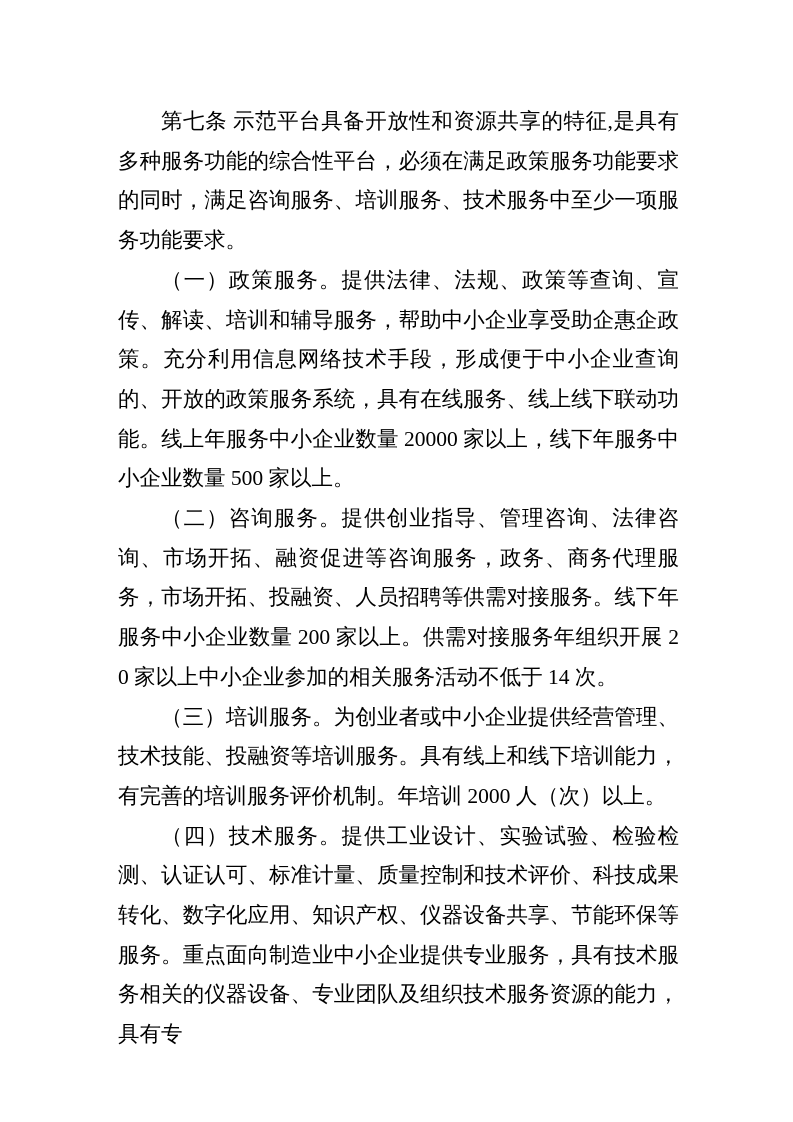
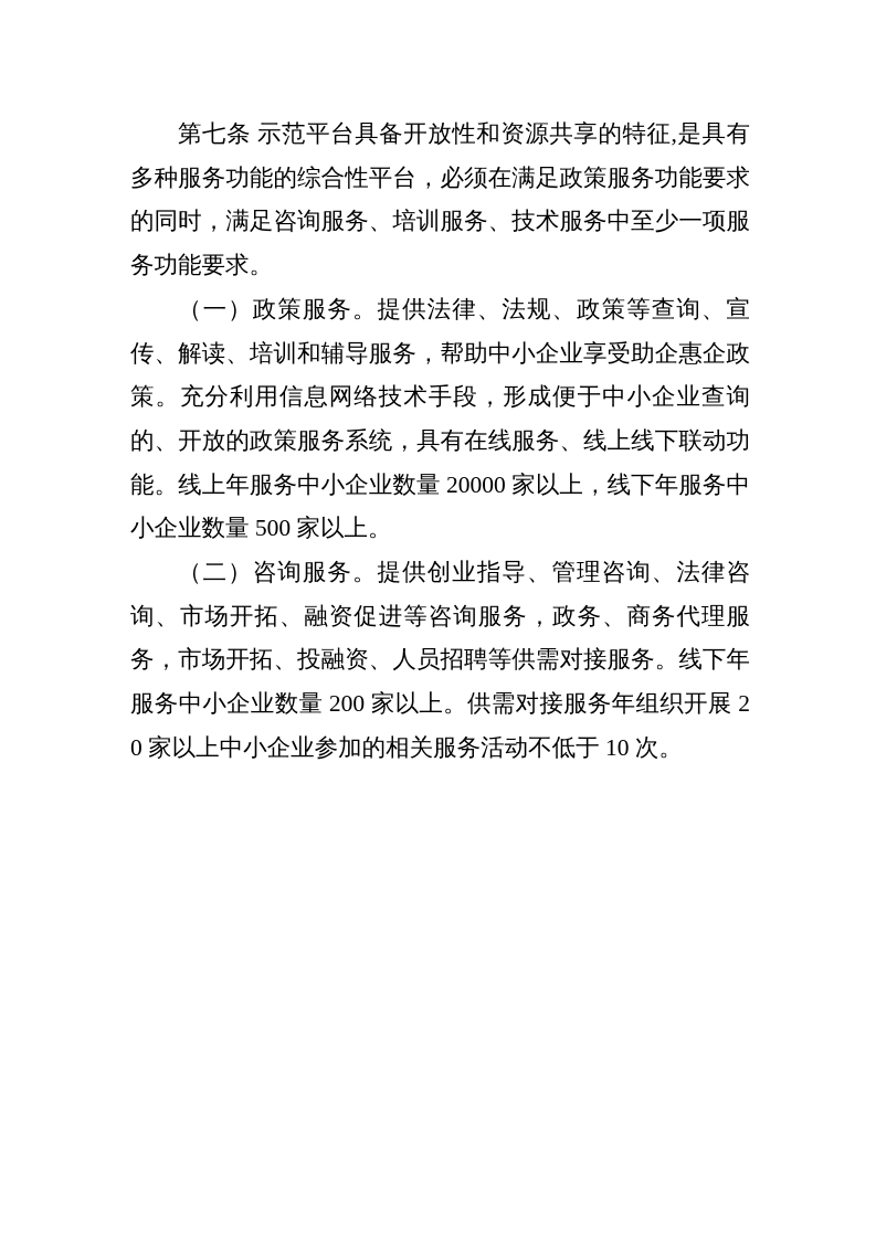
  第七条 示范平台具备开放性和资源共享的特征,是具有多种服务功能的综合性平台，必须在满足政策服务功能要求的同时，满足咨询服务、培训服务、技术服务中至少一项服务功能要求。
  （一）政策服务。提供法律、法规、政策等查询、宣传、解读、培训和辅导服务，帮助中小企业享受助企惠企政策。充分利用信息网络技术手段，形成便于中小企业查询的、开放的政策服务系统，具有在线服务、线上线下联动功能。线上年服务中小企业数量 20000 家以上，线下年服务中小企业数量 500 家以上。
- （二）咨询服务。提供创业指导、管理咨询、法律咨询、市场开拓、融资促进等咨询服务，政务、商务代理服务，市场开拓、投融资、人员招聘等供需对接服务。线下年服务中小企业数量 200 家以上。供需对接服务年组织开展 20 家以上中小企业参加的相关服务活动不低于 14 次。
+ （二）咨询服务。提供创业指导、管理咨询、法律咨询、市场开拓、融资促进等咨询服务，政务、商务代理服务，市场开拓、投融资、人员招聘等供需对接服务。线下年服务中小企业数量 200 家以上。供需对接服务年组织开展 20 家以上中小企业参加的相关服务活动不低于 10 次。
- （三）培训服务。为创业者或中小企业提供经营管理、技术技能、投融资等培训服务。具有线上和线下培训能力，有完善的培训服务评价机制。年培训 2000 人（次）以上。
- （四）技术服务。提供工业设计、实验试验、检验检测、认证认可、标准计量、质量控制和技术评价、科技成果转化、数字化应用、知识产权、仪器设备共享、节能环保等服务。重点面向制造业中小企业提供专业服务，具有技术服务相关的仪器设备、专业团队及组织技术服务资源的能力，具有专
